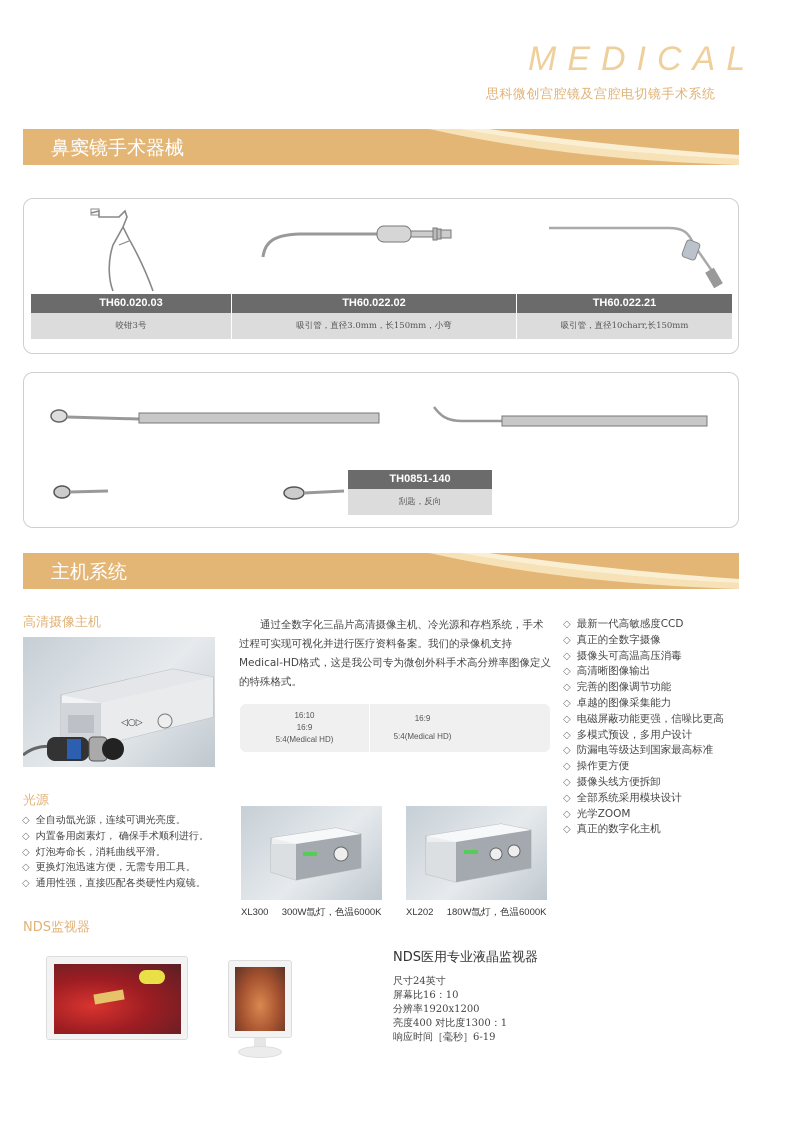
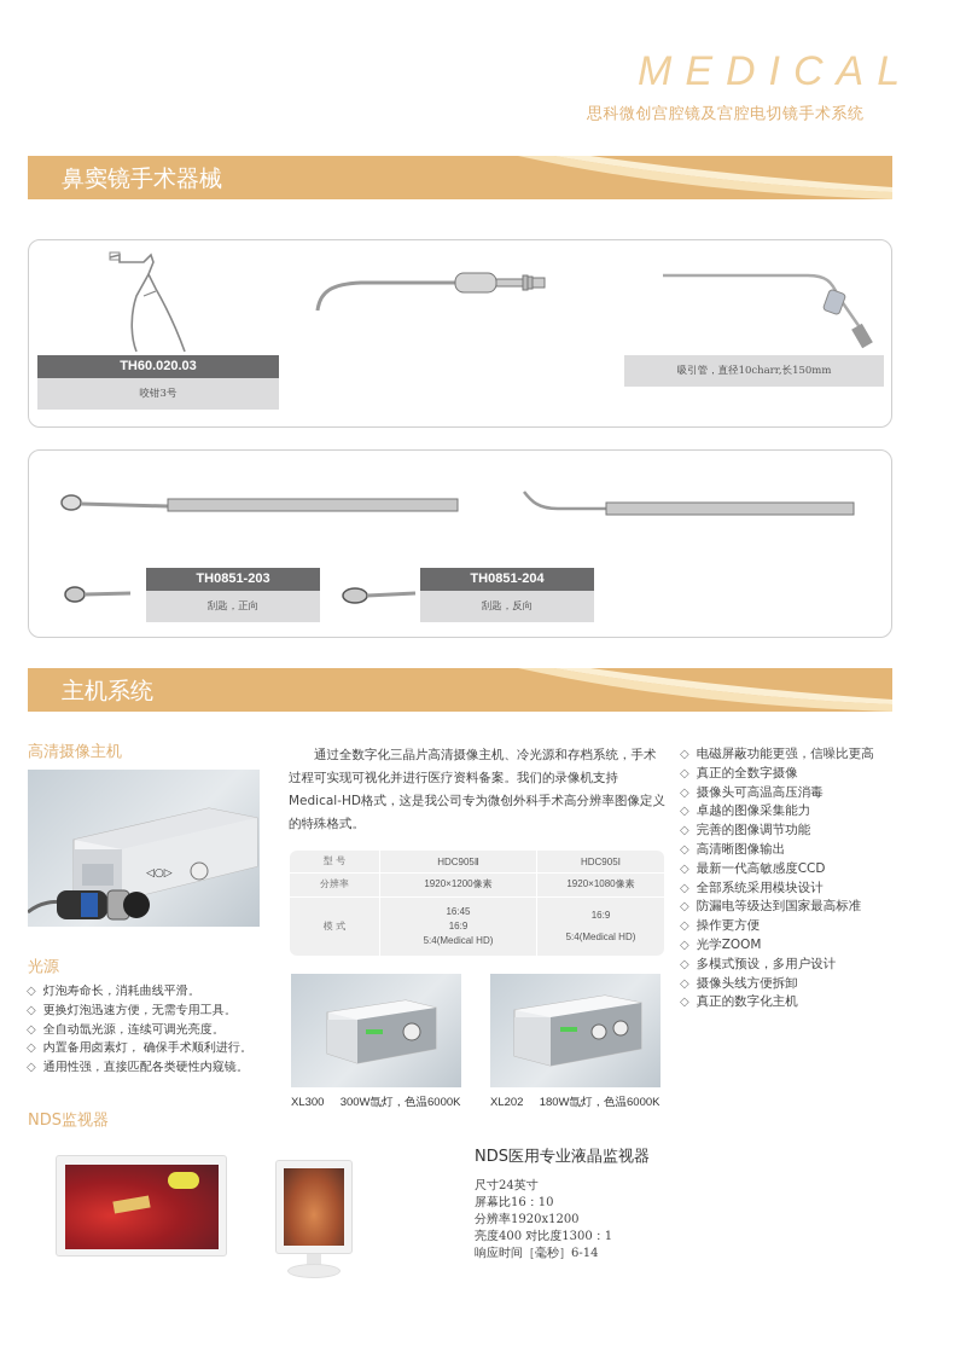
  MEDICAL
  思科微创宫腔镜及宫腔电切镜手术系统
  鼻窦镜手术器械
  TH60.020.03
  咬钳3号
- TH60.022.02
- 吸引管，直径3.0mm，长150mm，小弯
- TH60.022.21
  吸引管，直径10charr,长150mm
+ TH0851-203
+ 刮匙，正向
- TH0851-140
+ TH0851-204
  刮匙，反向
  主机系统
  高清摄像主机
  ◁○▷
  通过全数字化三晶片高清摄像主机、冷光源和存档系统，手术过程可实现可视化并进行医疗资料备案。我们的录像机支持Medical-HD格式，这是我公司专为微创外科手术高分辨率图像定义的特殊格式。
+ 型 号
+ HDC905Ⅱ
+ HDC905Ⅰ
+ 分辨率
+ 1920×1200像素
+ 1920×1080像素
+ 模 式
- 16:10
+ 16:45
  16:9
  5:4(Medical HD)
  16:9
  5:4(Medical HD)
- ◇ 最新一代高敏感度CCD
+ ◇ 电磁屏蔽功能更强，信噪比更高
  ◇ 真正的全数字摄像
  ◇ 摄像头可高温高压消毒
- ◇ 高清晰图像输出
+ ◇ 卓越的图像采集能力
  ◇ 完善的图像调节功能
- ◇ 卓越的图像采集能力
+ ◇ 高清晰图像输出
- ◇ 电磁屏蔽功能更强，信噪比更高
+ ◇ 最新一代高敏感度CCD
- ◇ 多模式预设，多用户设计
+ ◇ 全部系统采用模块设计
  ◇ 防漏电等级达到国家最高标准
  ◇ 操作更方便
- ◇ 摄像头线方便拆卸
+ ◇ 光学ZOOM
- ◇ 全部系统采用模块设计
+ ◇ 多模式预设，多用户设计
- ◇ 光学ZOOM
+ ◇ 摄像头线方便拆卸
  ◇ 真正的数字化主机
  光源
- ◇ 全自动氙光源，连续可调光亮度。
+ ◇ 灯泡寿命长，消耗曲线平滑。
- ◇ 内置备用卤素灯， 确保手术顺利进行。
+ ◇ 更换灯泡迅速方便，无需专用工具。
- ◇ 灯泡寿命长，消耗曲线平滑。
+ ◇ 全自动氙光源，连续可调光亮度。
- ◇ 更换灯泡迅速方便，无需专用工具。
+ ◇ 内置备用卤素灯， 确保手术顺利进行。
  ◇ 通用性强，直接匹配各类硬性内窥镜。
  XL300 300W氙灯，色温6000K
  XL202 180W氙灯，色温6000K
  NDS监视器
  NDS医用专业液晶监视器
  尺寸24英寸
  屏幕比16：10
  分辨率1920x1200
  亮度400 对比度1300：1
- 响应时间［毫秒］6-19
+ 响应时间［毫秒］6-14
